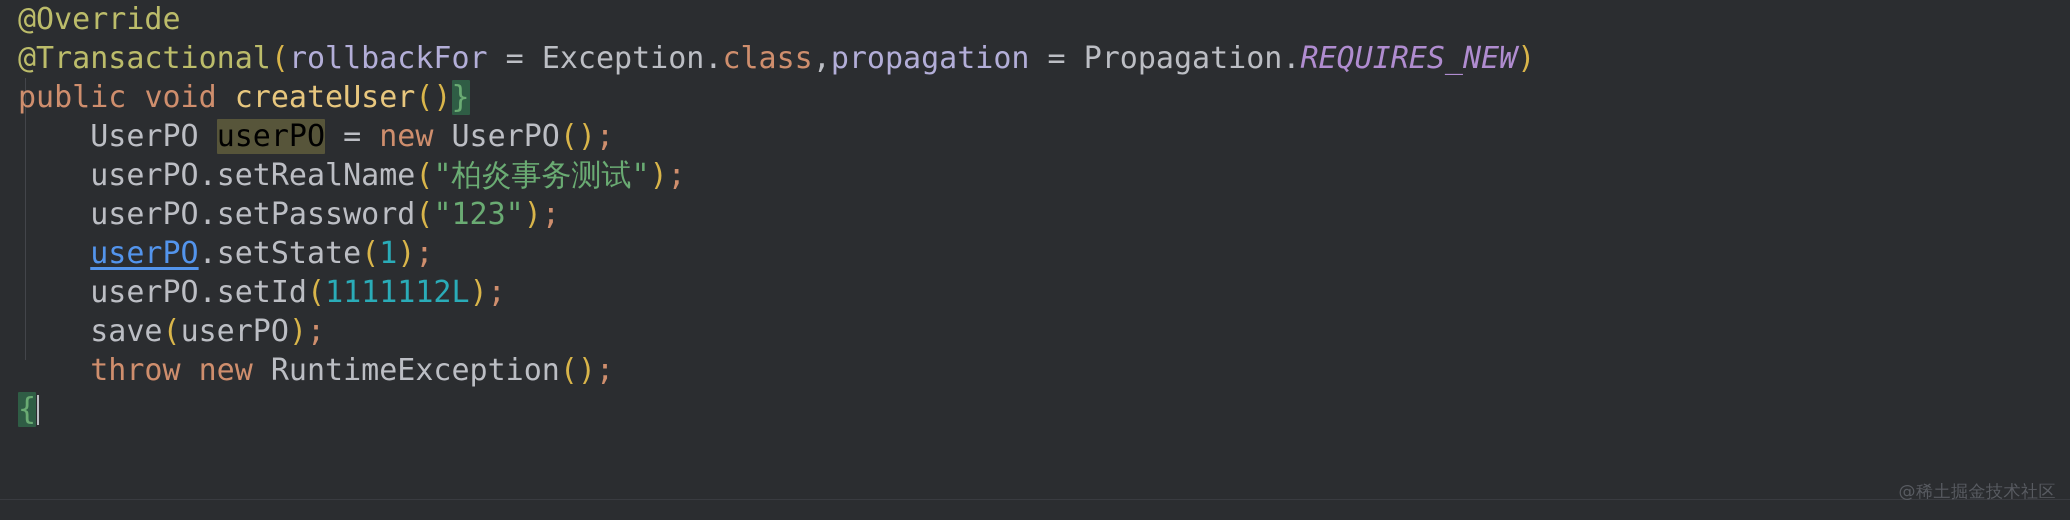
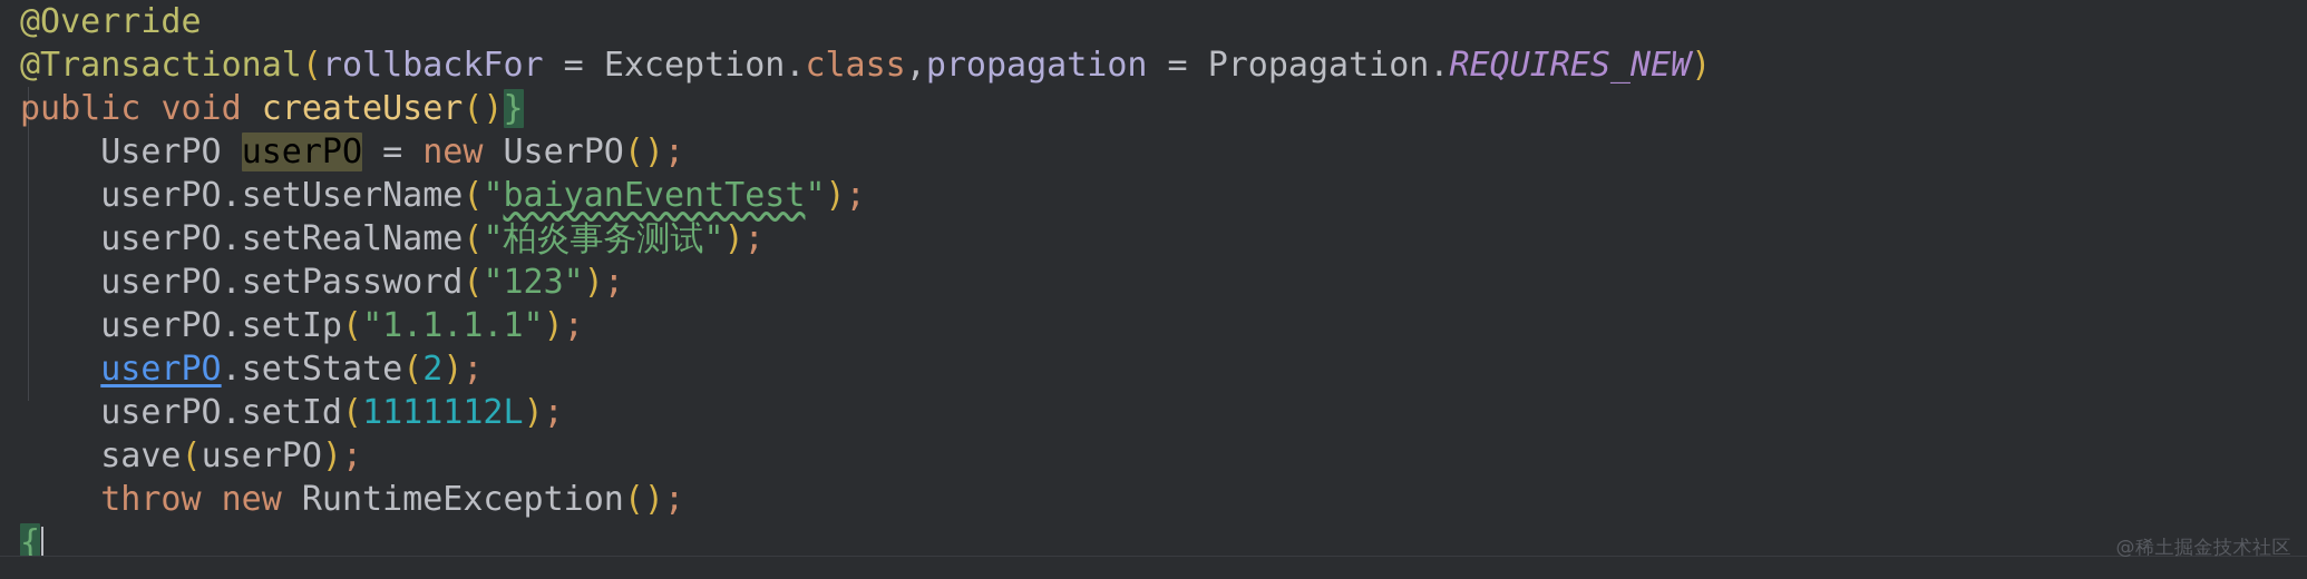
  @Override
  @Transactional(rollbackFor = Exception.class,propagation = Propagation.REQUIRES_NEW)
  public void createUser()}
  UserPO userPO = new UserPO();
+ userPO.setUserName("baiyanEventTest");
  userPO.setRealName("柏炎事务测试");
  userPO.setPassword("123");
+ userPO.setIp("1.1.1.1");
- userPO.setState(1);
+ userPO.setState(2);
  userPO.setId(1111112L);
  save(userPO);
  throw new RuntimeException();
  {
  @稀土掘金技术社区
